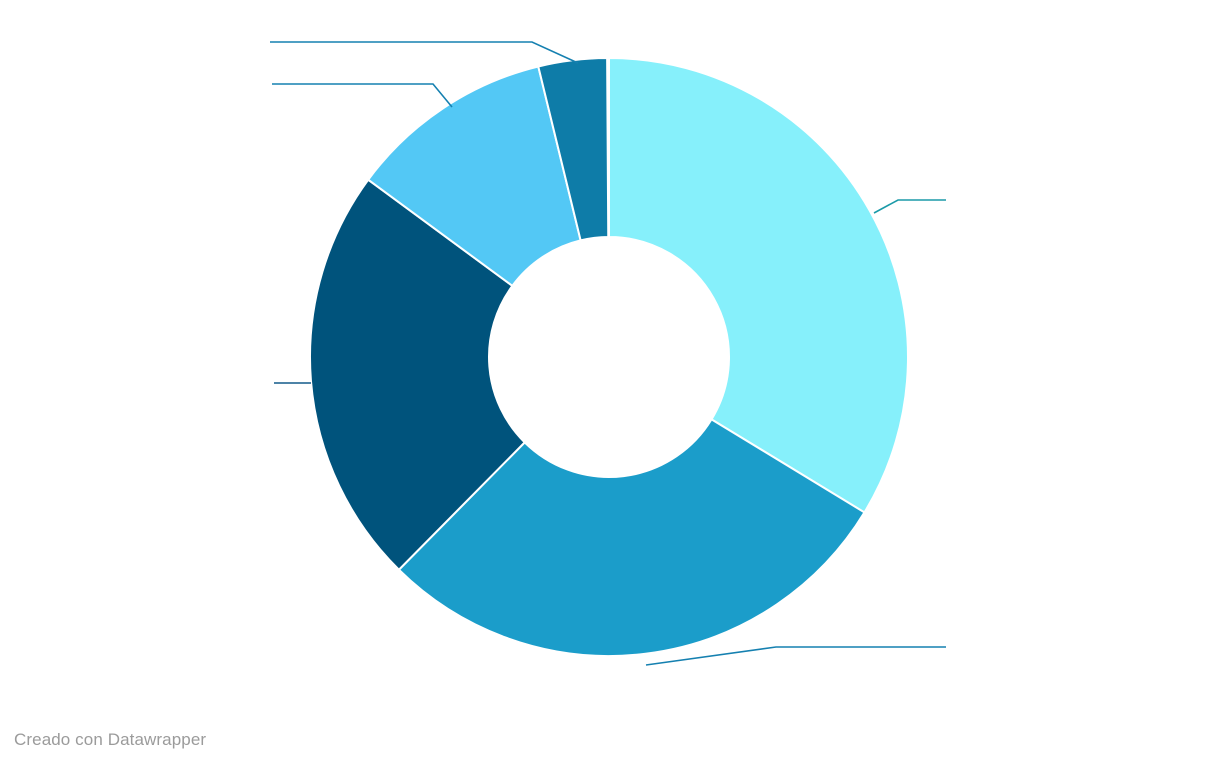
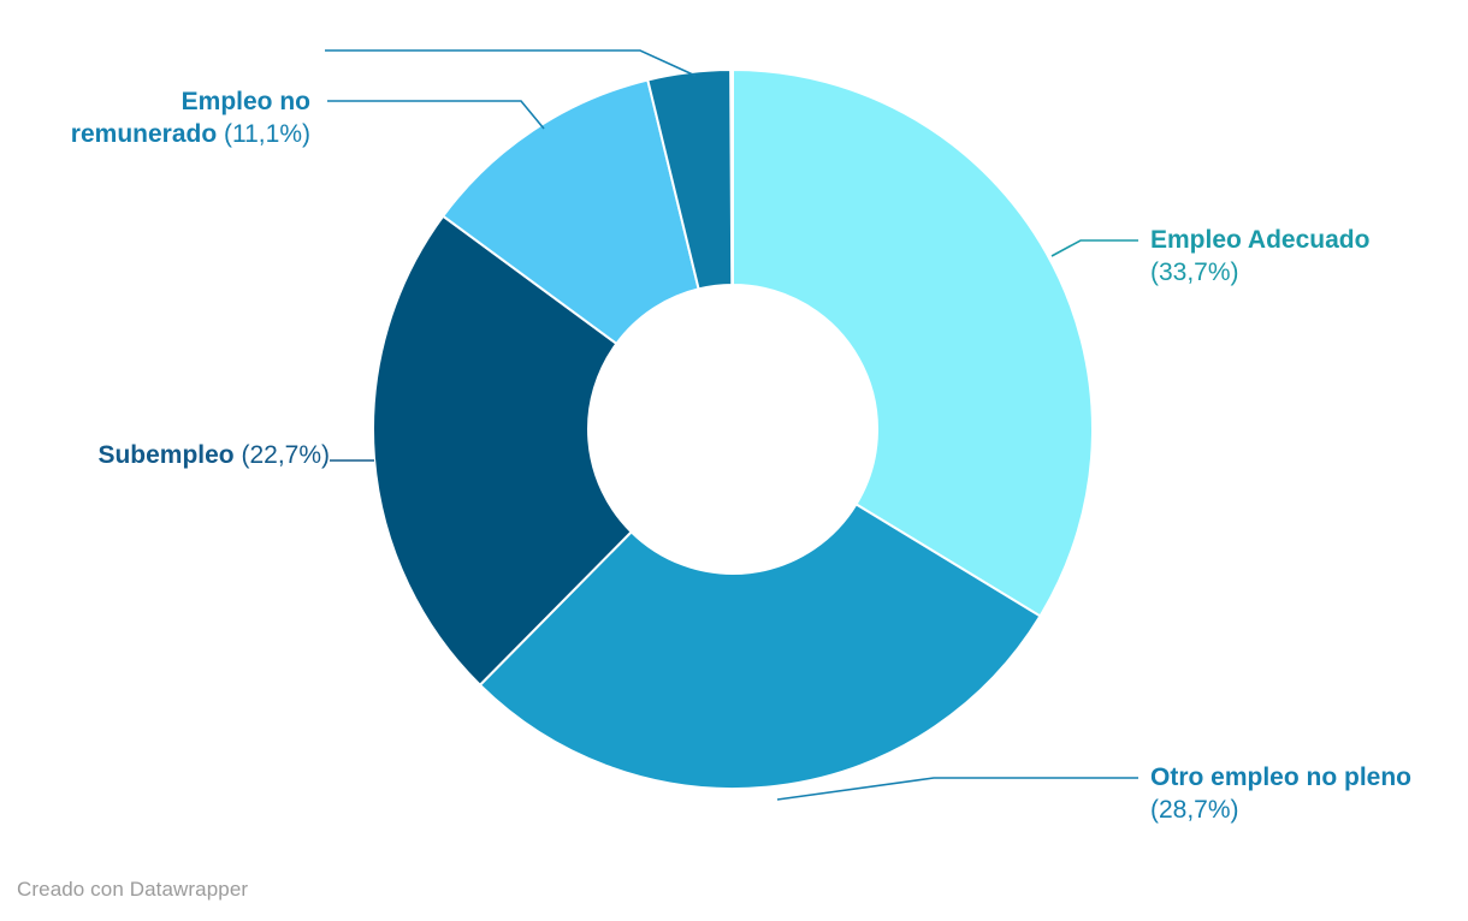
+ Empleo Adecuado
+ (33,7%)
+ Otro empleo no pleno
+ (28,7%)
+ Subempleo (22,7%)
+ Empleo no remunerado (11,1%)
  Creado con Datawrapper
